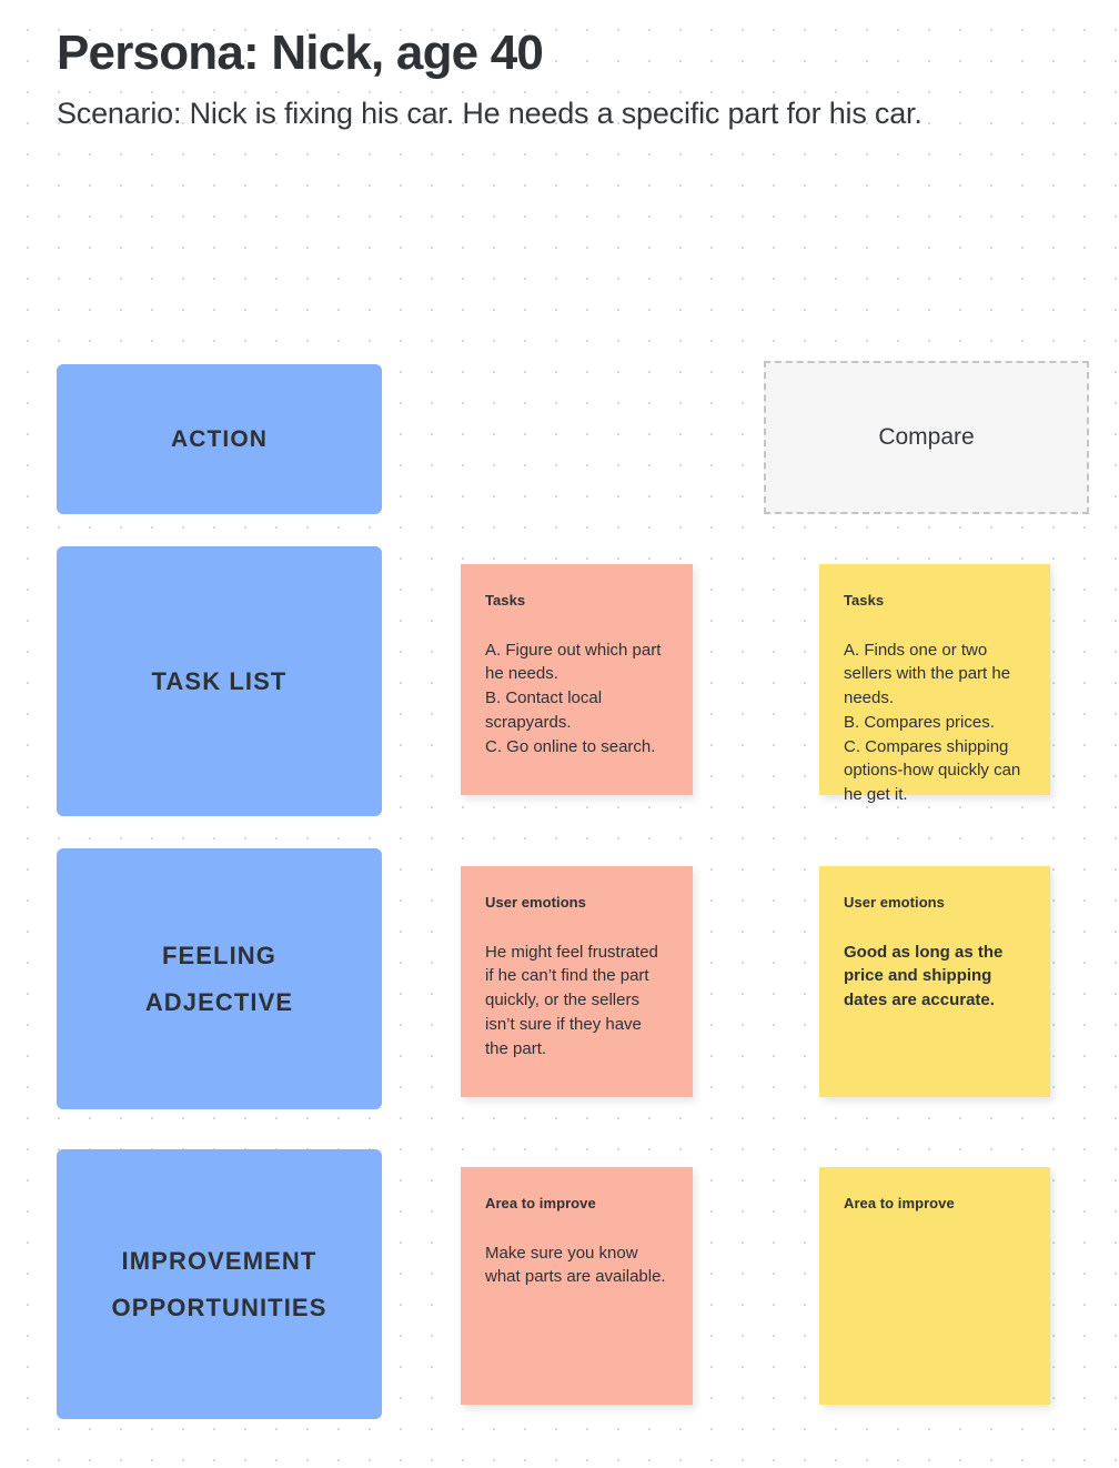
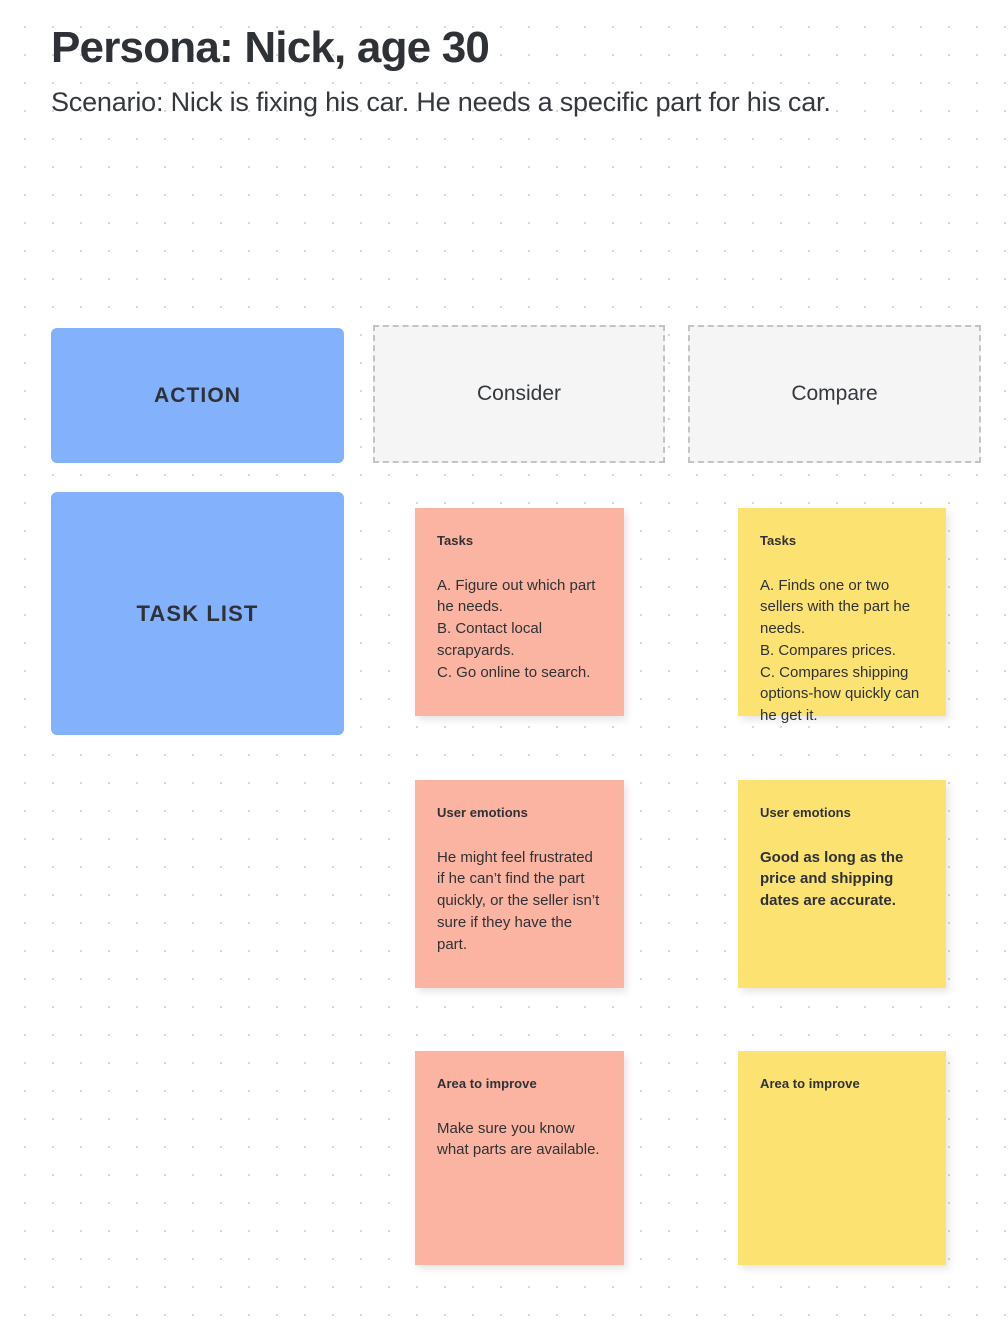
- Persona: Nick, age 40
+ Persona: Nick, age 30
  Scenario: Nick is fixing his car. He needs a specific part for his car.
  ACTION
+ Consider
  Compare
  TASK LIST
  Tasks
  A. Figure out which part he needs.
  B. Contact local scrapyards.
  C. Go online to search.
  Tasks
  A. Finds one or two sellers with the part he needs.
  B. Compares prices.
  C. Compares shipping options-how quickly can he get it.
- FEELING
- ADJECTIVE
  User emotions
- He might feel frustrated if he can’t find the part quickly, or the sellers isn’t sure if they have the part.
+ He might feel frustrated if he can’t find the part quickly, or the seller isn’t sure if they have the part.
  User emotions
  Good as long as the price and shipping dates are accurate.
- IMPROVEMENT
- OPPORTUNITIES
  Area to improve
  Make sure you know what parts are available.
  Area to improve
